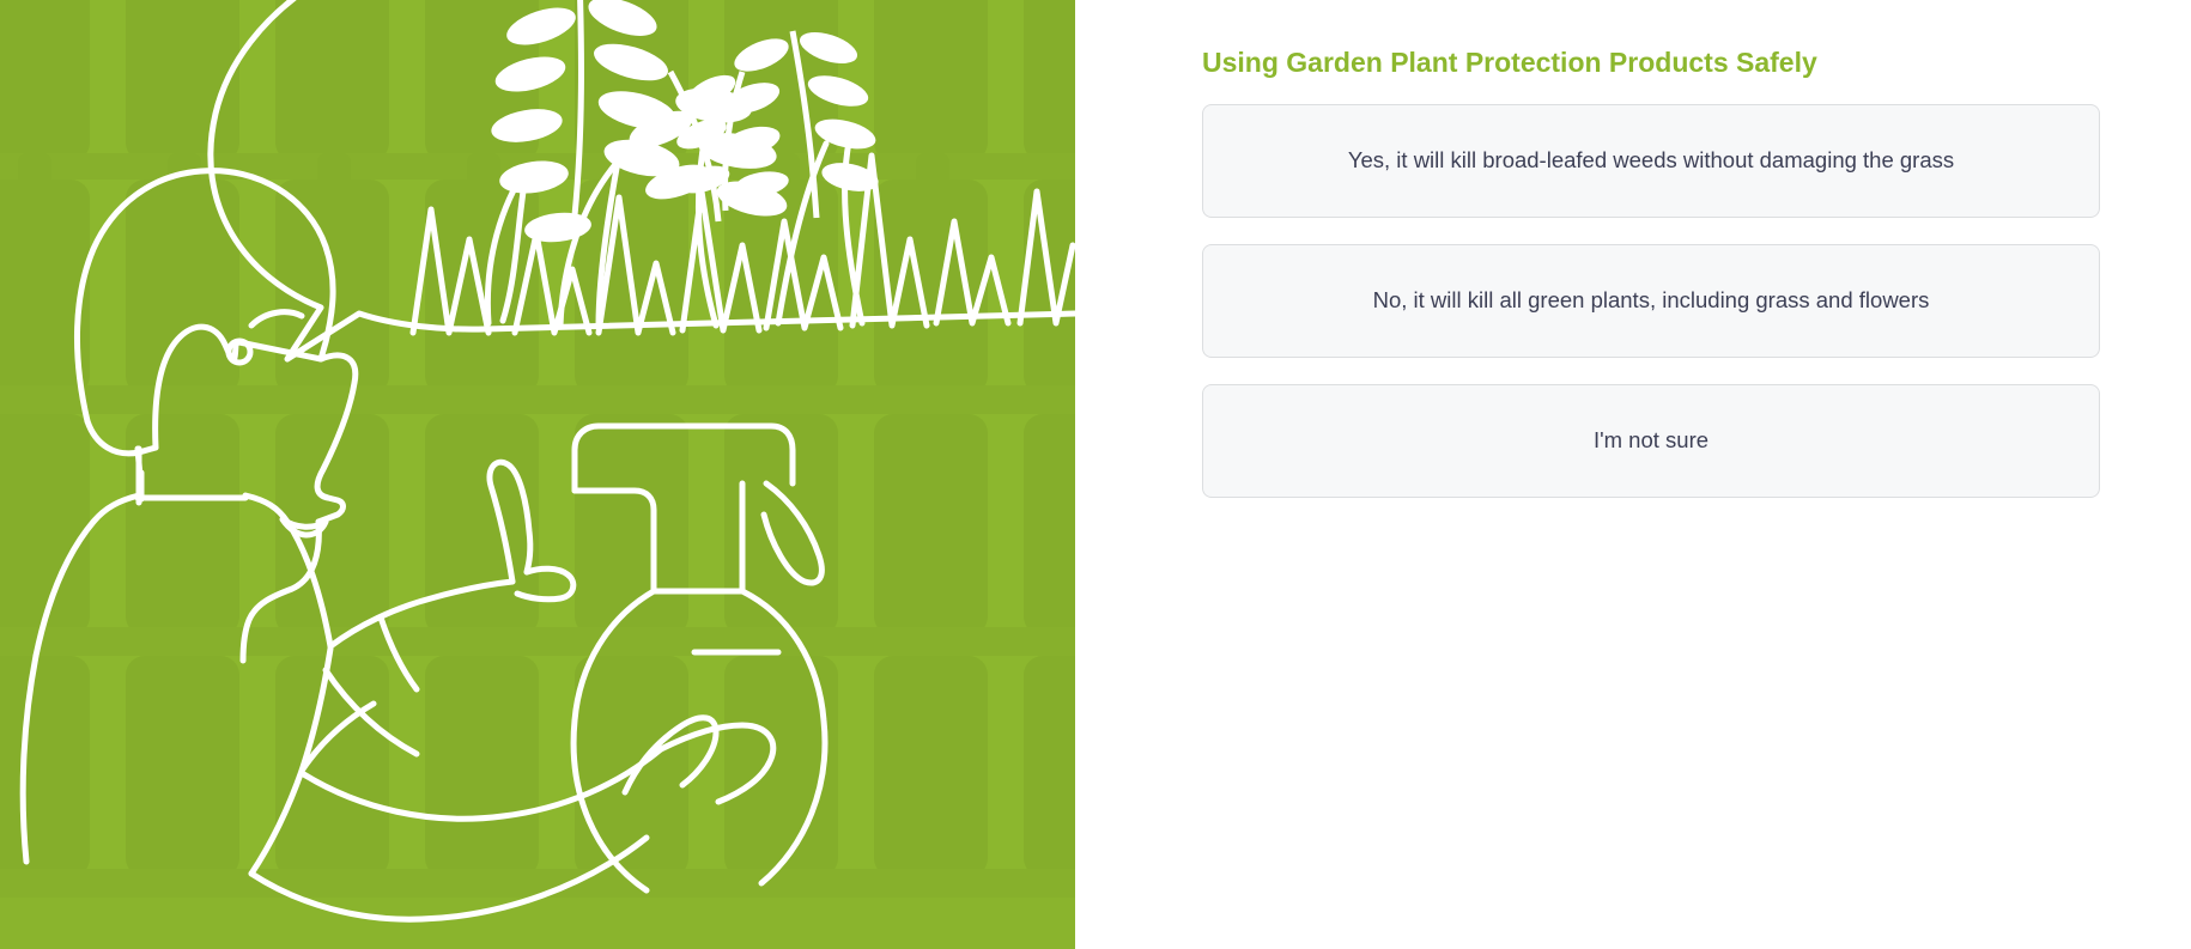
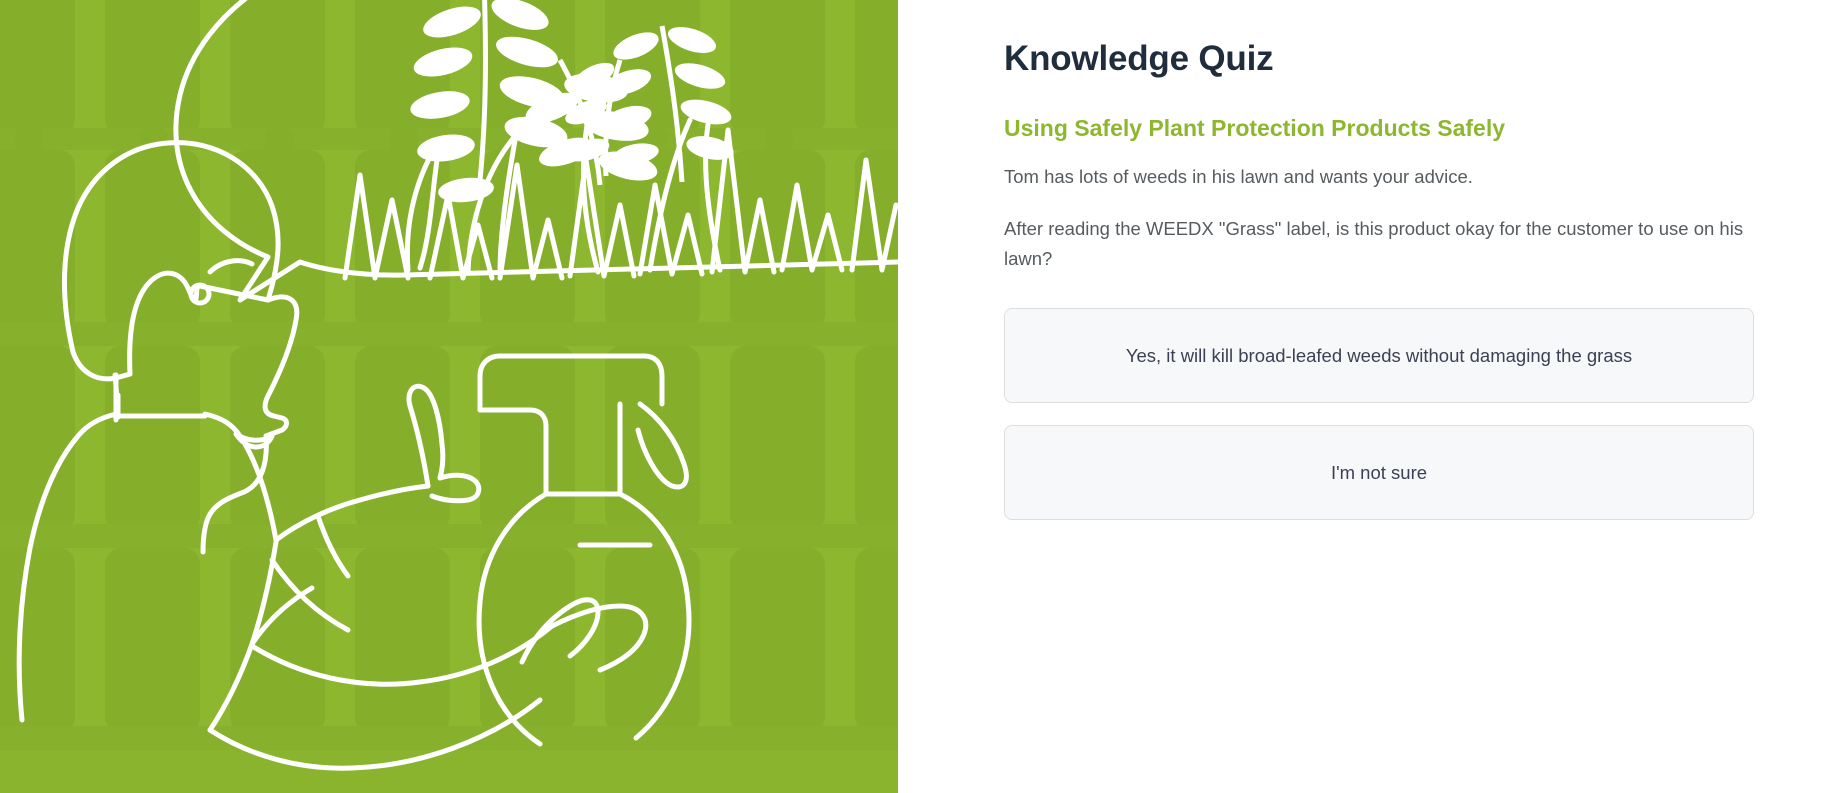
+ Knowledge Quiz
- Using Garden Plant Protection Products Safely
+ Using Safely Plant Protection Products Safely
+ Tom has lots of weeds in his lawn and wants your advice.
+ After reading the WEEDX "Grass" label, is this product okay for the customer to use on his lawn?
  Yes, it will kill broad-leafed weeds without damaging the grass
- No, it will kill all green plants, including grass and flowers
  I'm not sure
